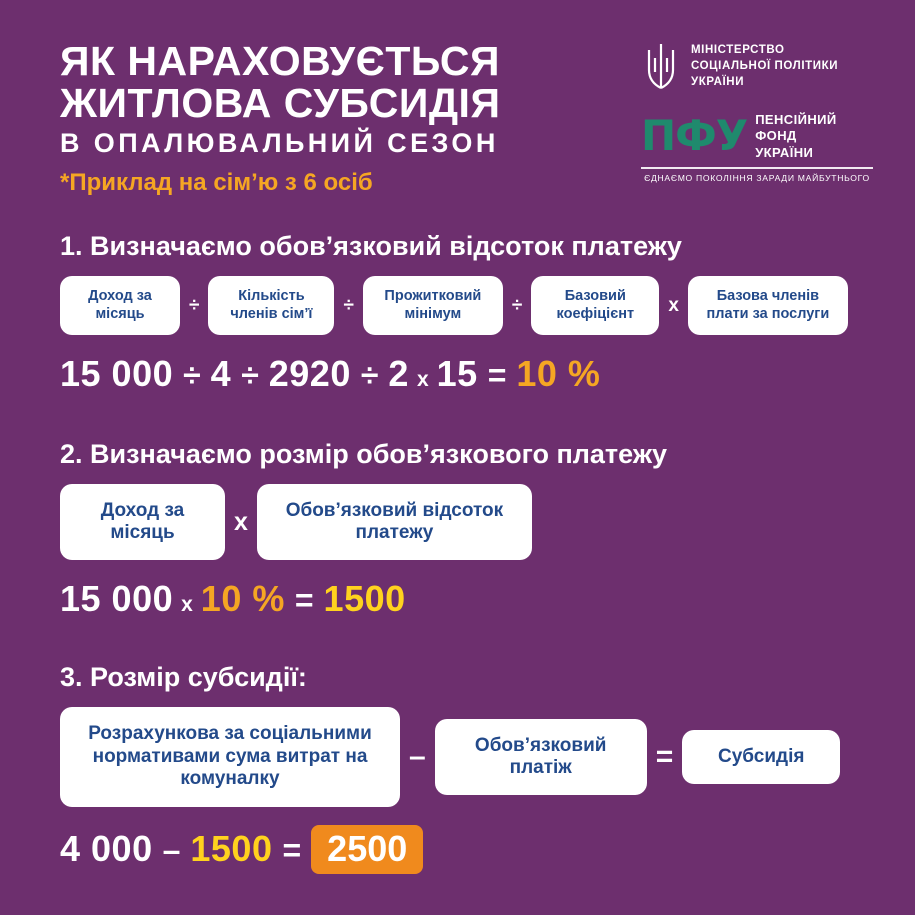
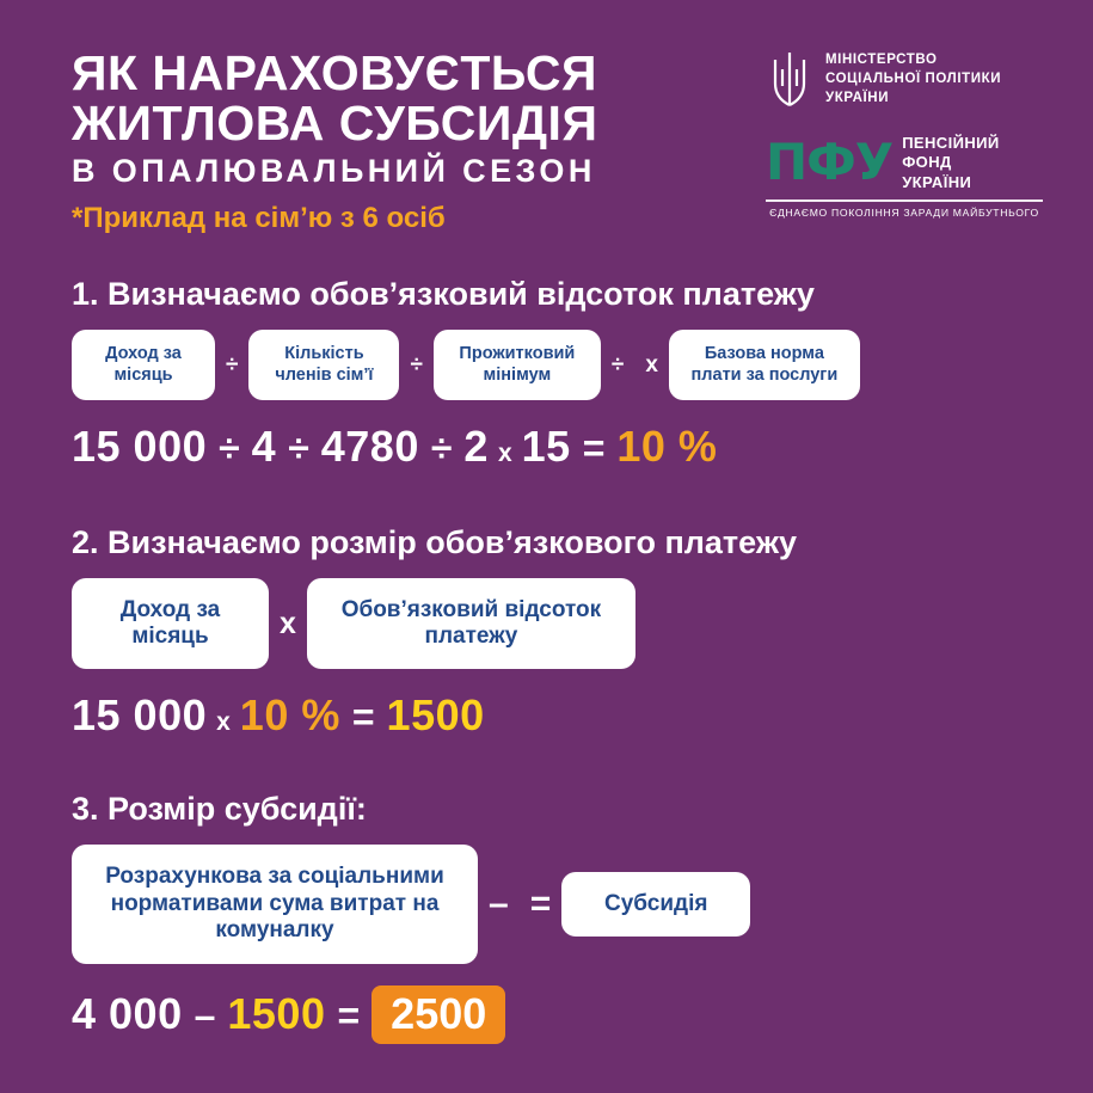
  ЯК НАРАХОВУЄТЬСЯ
  ЖИТЛОВА СУБСИДІЯ
  В ОПАЛЮВАЛЬНИЙ СЕЗОН
  *Приклад на сім’ю з 6 осіб
  МІНІСТЕРСТВО
  СОЦІАЛЬНОЇ ПОЛІТИКИ
  УКРАЇНИ
  ПФУ
  ПЕНСІЙНИЙ
  ФОНД
  УКРАЇНИ
  ЄДНАЄМО ПОКОЛІННЯ ЗАРАДИ МАЙБУТНЬОГО
  1. Визначаємо обов’язковий відсоток платежу
  Доход за місяць
  ÷
  Кількість членів сім’ї
  ÷
  Прожитковий мінімум
  ÷
- Базовий коефіцієнт
  х
- Базова членів плати за послуги
+ Базова норма плати за послуги
  15 000
  ÷
  4
  ÷
- 2920
+ 4780
  ÷
  2
  х
  15
  =
  10 %
  2. Визначаємо розмір обов’язкового платежу
  Доход за місяць
  х
  Обов’язковий відсоток платежу
  15 000
  х
  10 %
  =
  1500
  3. Розмір субсидії:
  Розрахункова за соціальними нормативами сума витрат на комуналку
  –
- Обов’язковий платіж
  =
  Субсидія
  4 000
  –
  1500
  =
  2500
